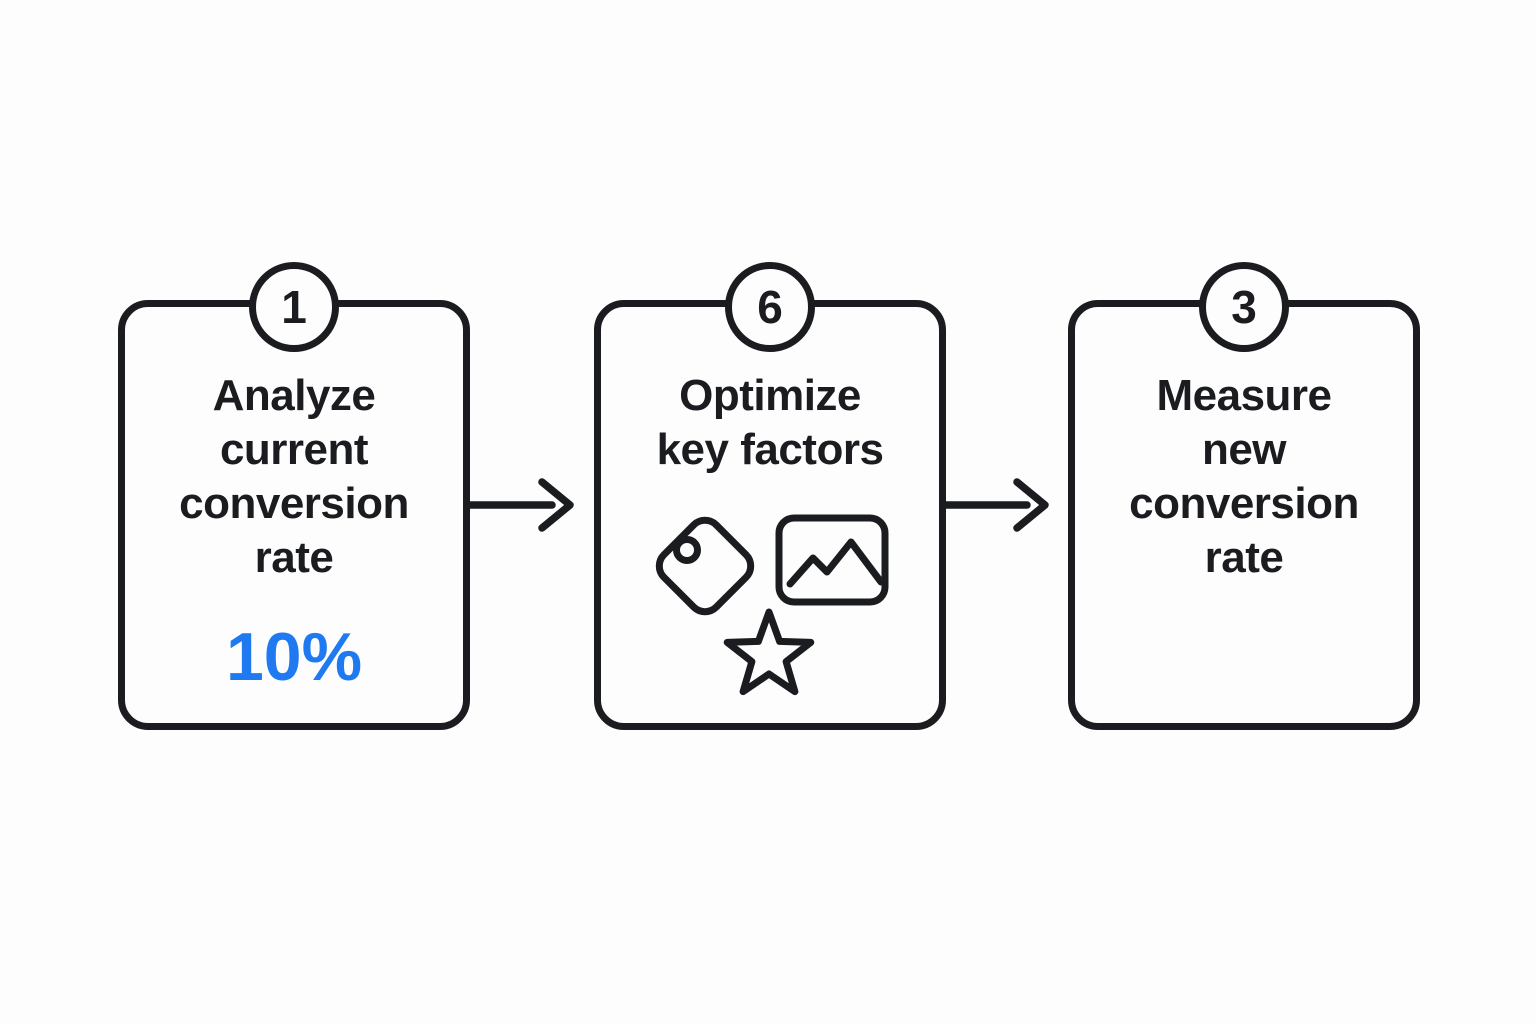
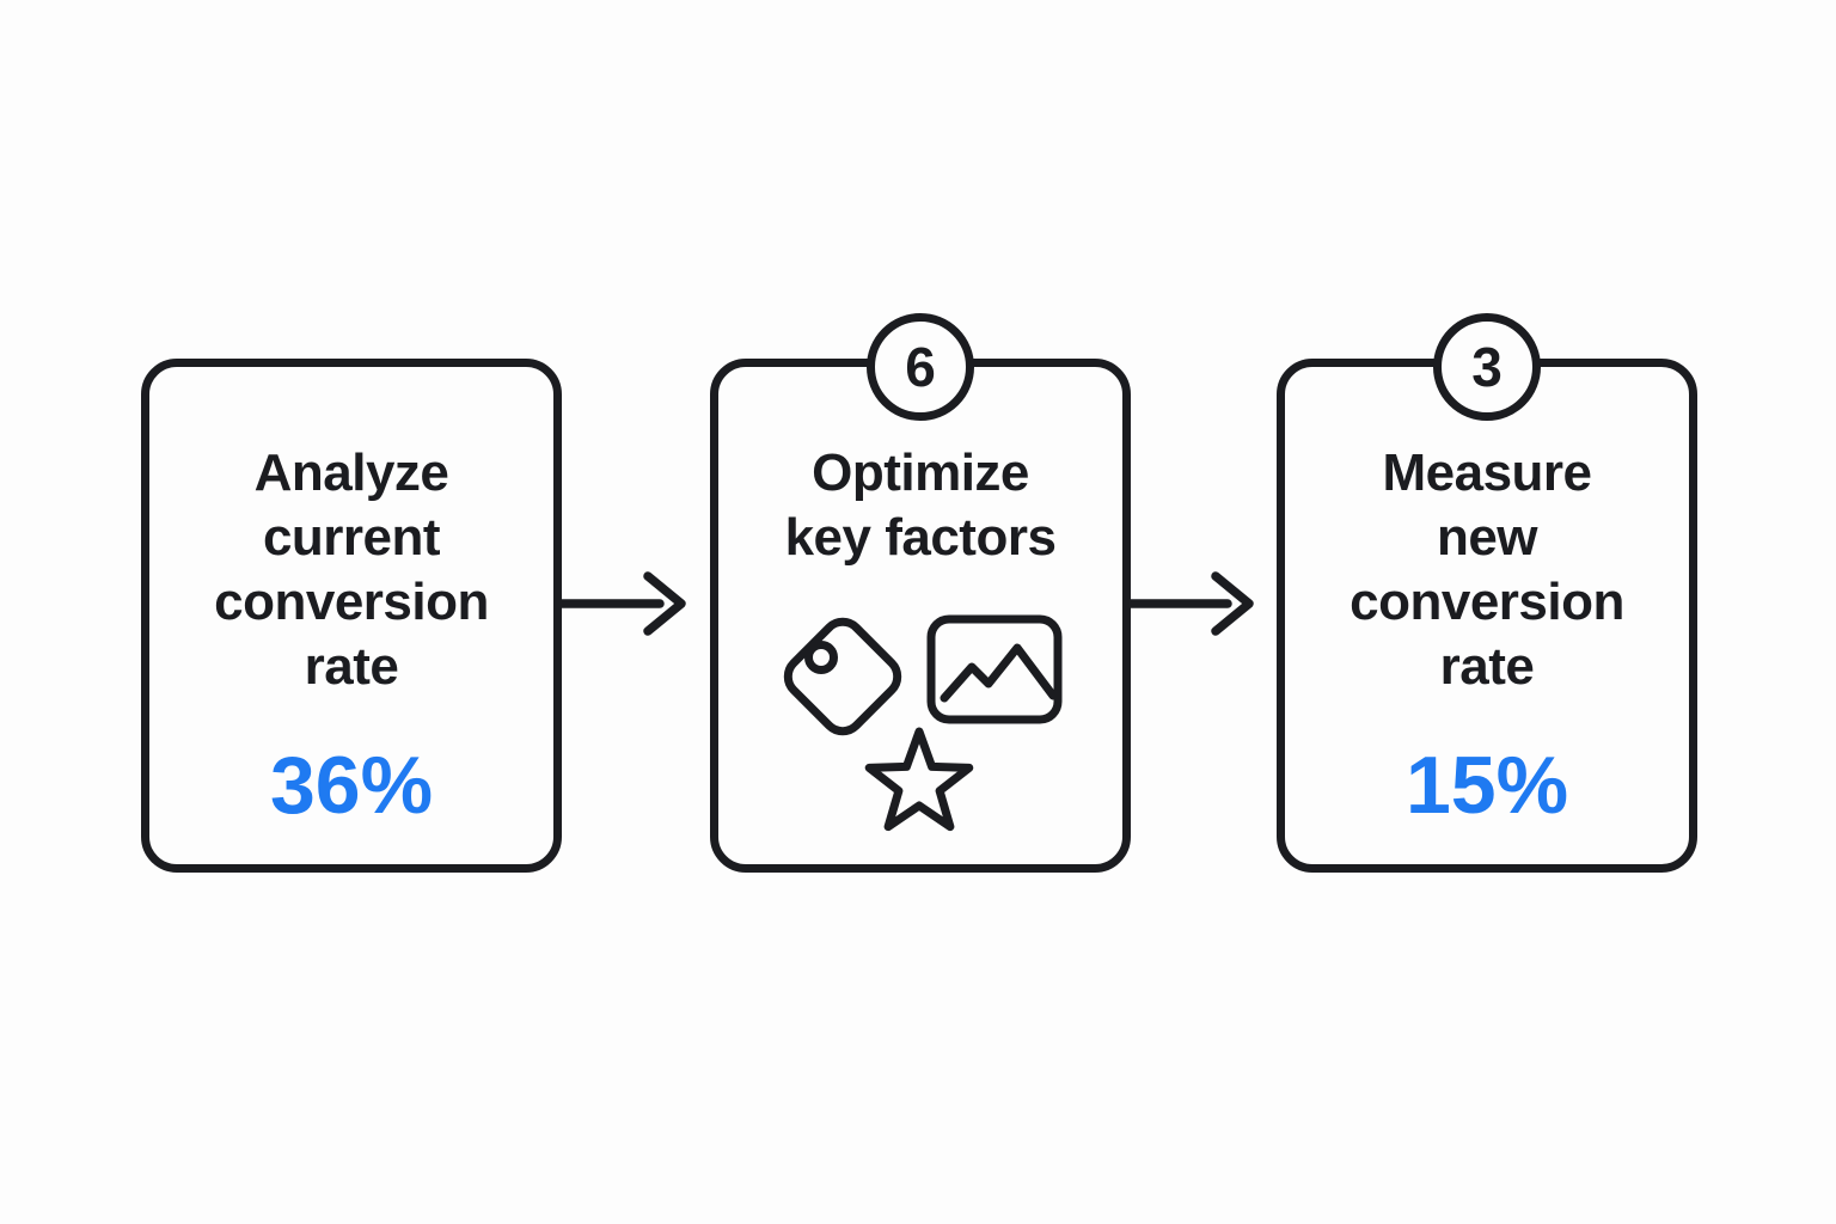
- 1
  Analyze
  current
  conversion
  rate
- 10%
+ 36%
  6
  Optimize
  key factors
  3
  Measure
  new
  conversion
  rate
+ 15%
